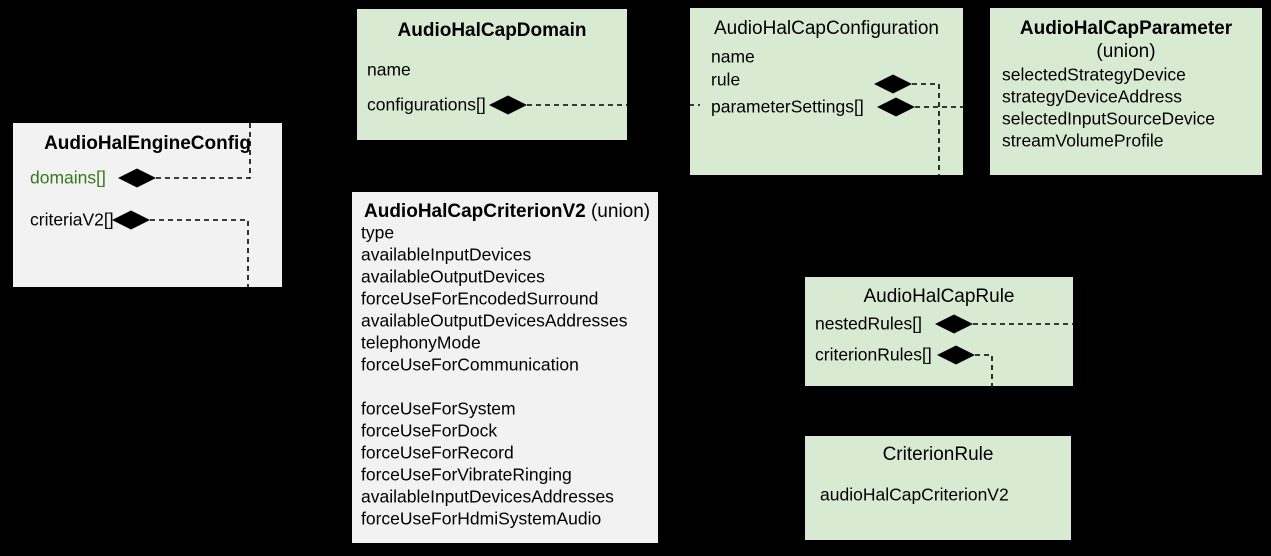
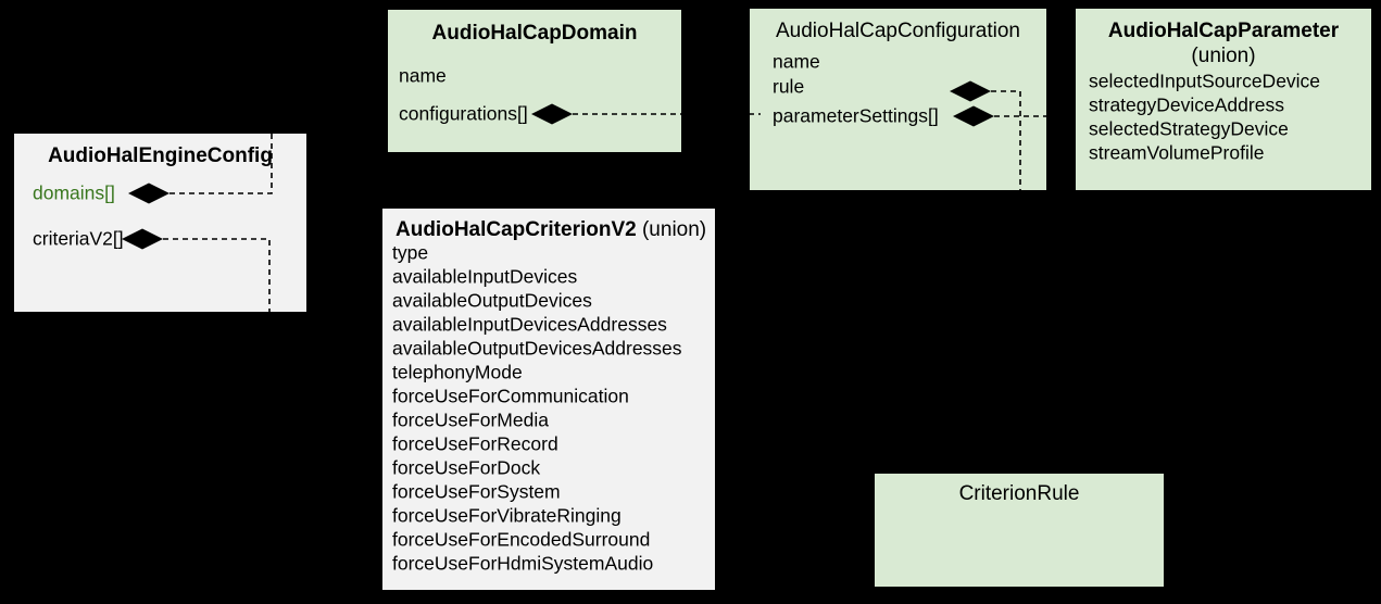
  AudioHalEngineConfig
  domains[]
  criteriaV2[]
  AudioHalCapDomain
  name
  configurations[]
  AudioHalCapConfiguration
  name
  rule
  parameterSettings[]
  AudioHalCapParameter
  (union)
- selectedStrategyDevice
+ selectedInputSourceDevice
  strategyDeviceAddress
- selectedInputSourceDevice
+ selectedStrategyDevice
  streamVolumeProfile
  AudioHalCapCriterionV2 (union)
  type
  availableInputDevices
  availableOutputDevices
- forceUseForEncodedSurround
+ availableInputDevicesAddresses
  availableOutputDevicesAddresses
  telephonyMode
  forceUseForCommunication
+ forceUseForMedia
- forceUseForSystem
+ forceUseForRecord
  forceUseForDock
- forceUseForRecord
+ forceUseForSystem
  forceUseForVibrateRinging
- availableInputDevicesAddresses
+ forceUseForEncodedSurround
  forceUseForHdmiSystemAudio
- AudioHalCapRule
- nestedRules[]
- criterionRules[]
  CriterionRule
- audioHalCapCriterionV2
